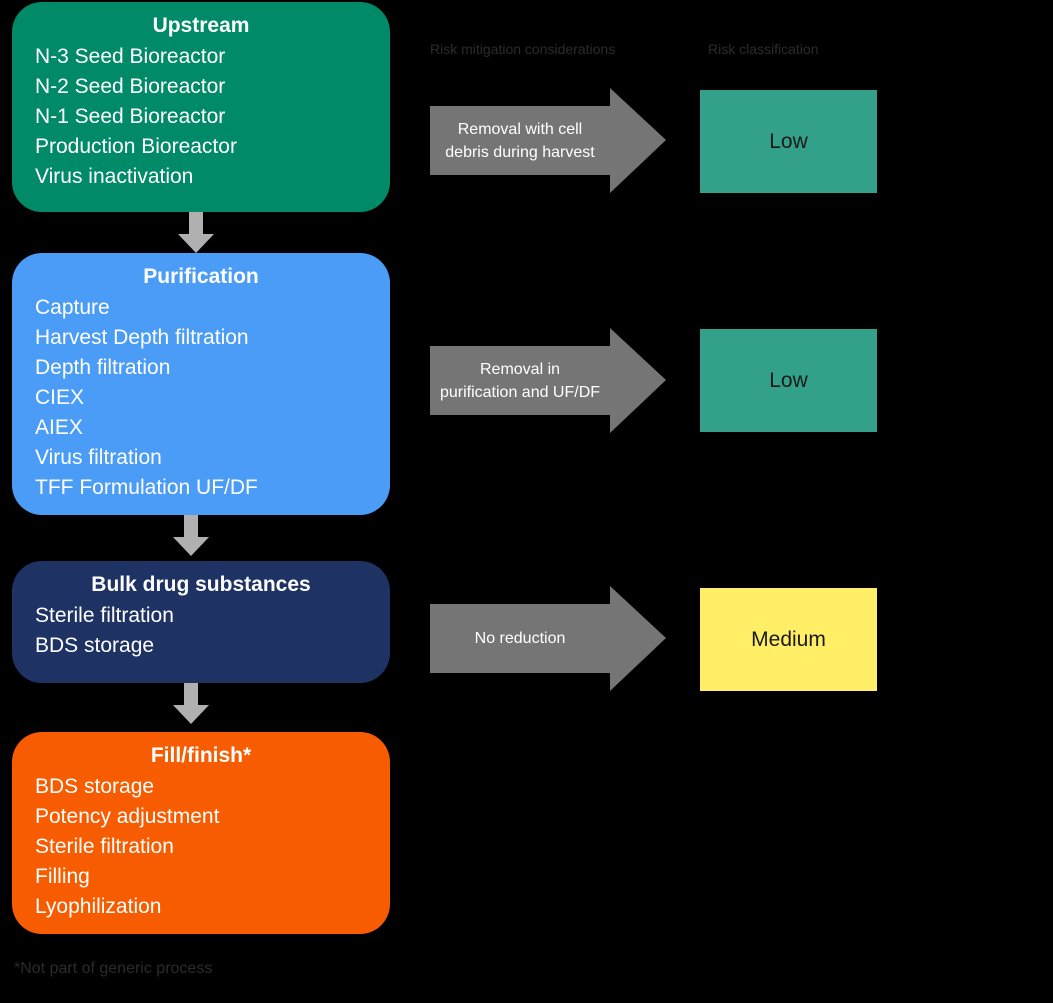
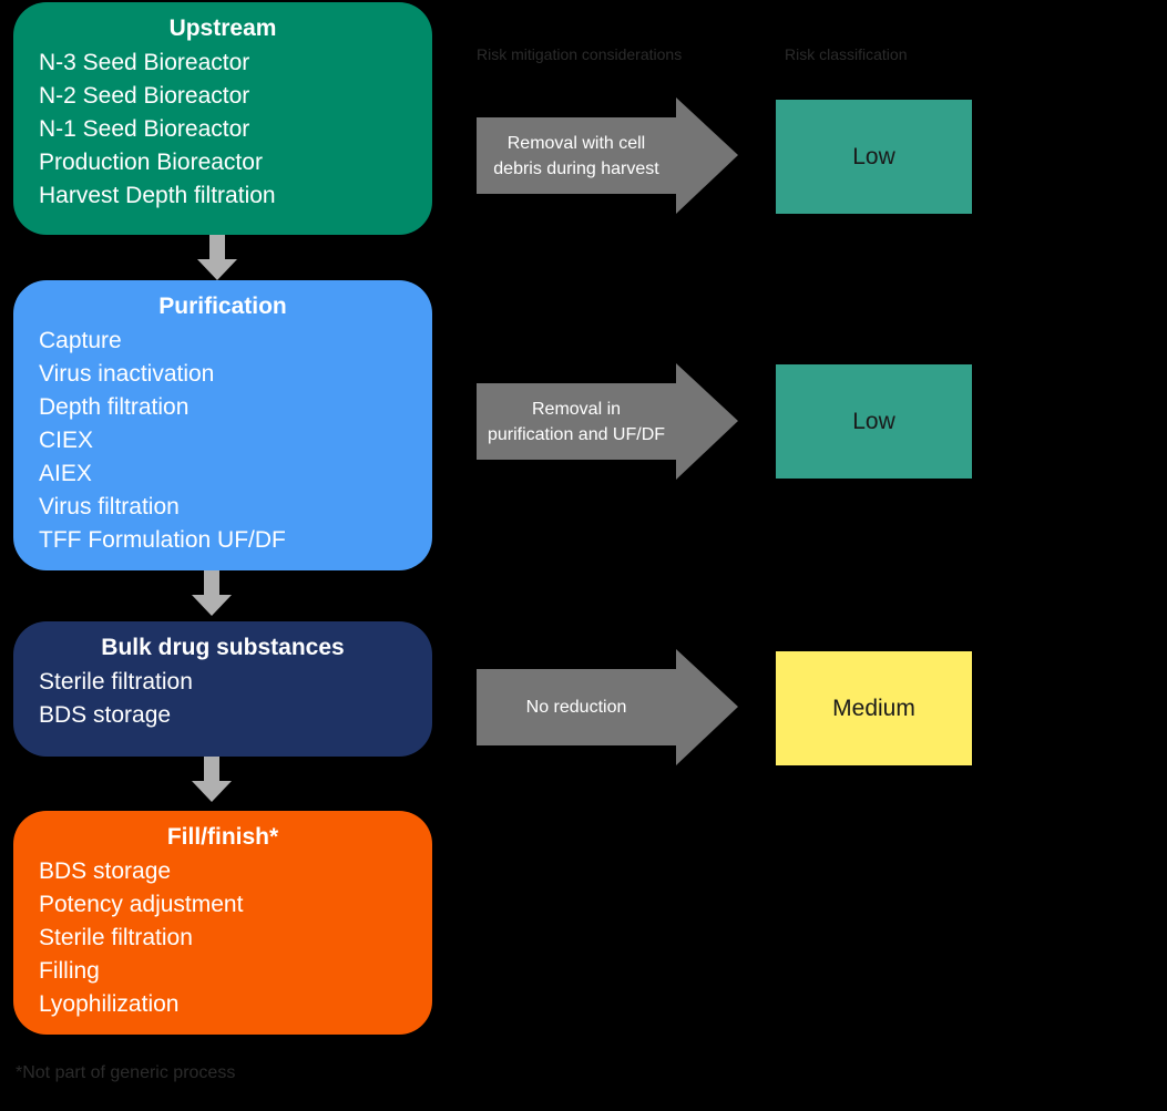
  Risk mitigation considerations
  Risk classification
  Upstream
  N-3 Seed Bioreactor
  N-2 Seed Bioreactor
  N-1 Seed Bioreactor
  Production Bioreactor
- Virus inactivation
+ Harvest Depth filtration
  Purification
  Capture
- Harvest Depth filtration
+ Virus inactivation
  Depth filtration
  CIEX
  AIEX
  Virus filtration
  TFF Formulation UF/DF
  Bulk drug substances
  Sterile filtration
  BDS storage
  Fill/finish*
  BDS storage
  Potency adjustment
  Sterile filtration
  Filling
  Lyophilization
  Removal with cell
  debris during harvest
  Removal in
  purification and UF/DF
  No reduction
  Low
  Low
  Medium
  *Not part of generic process
